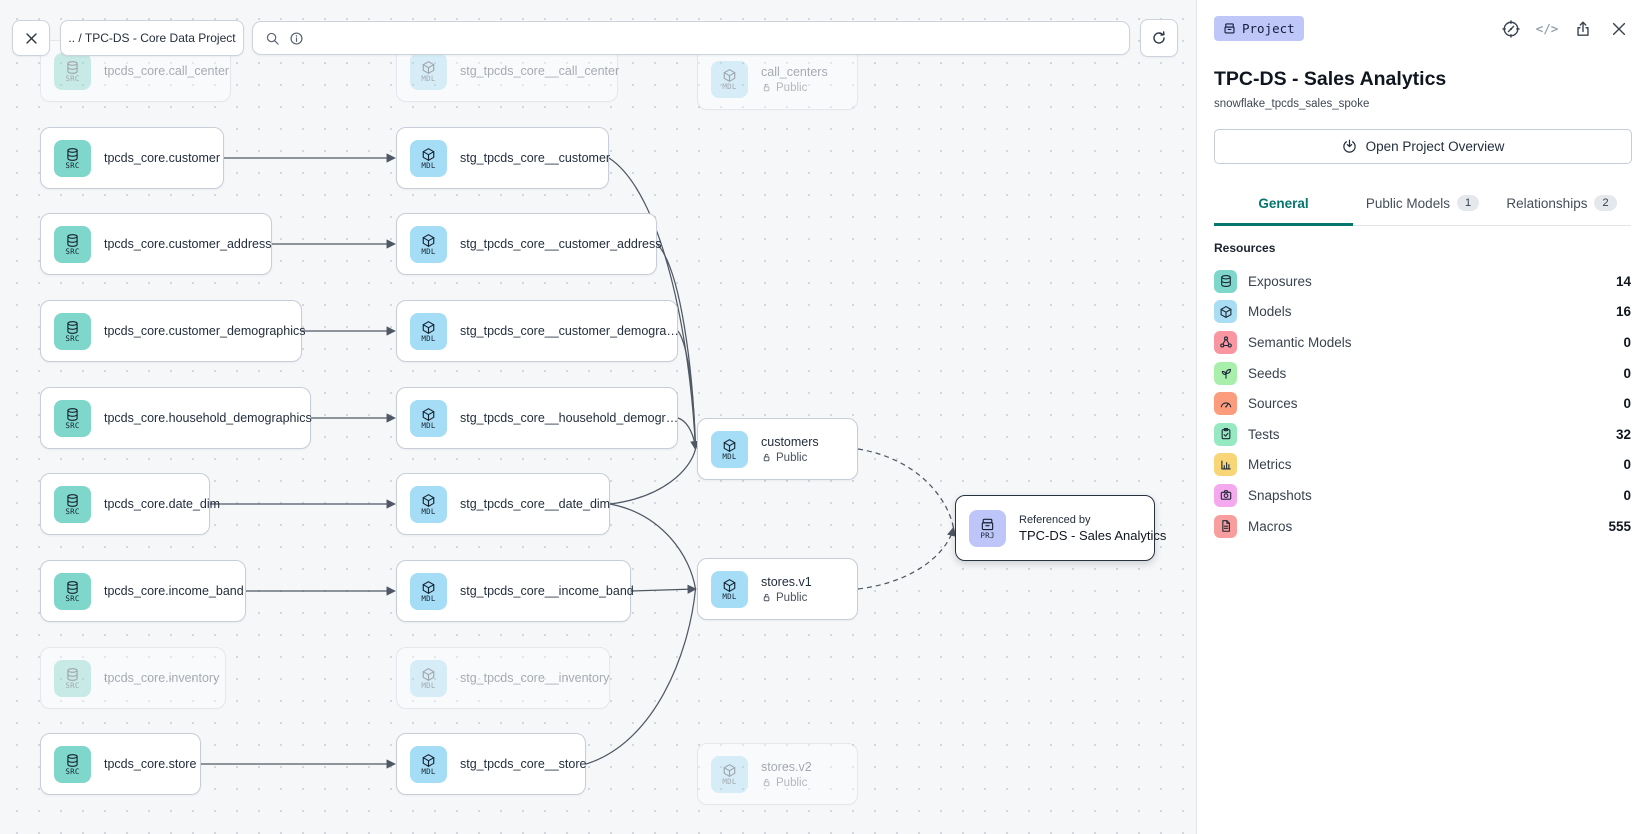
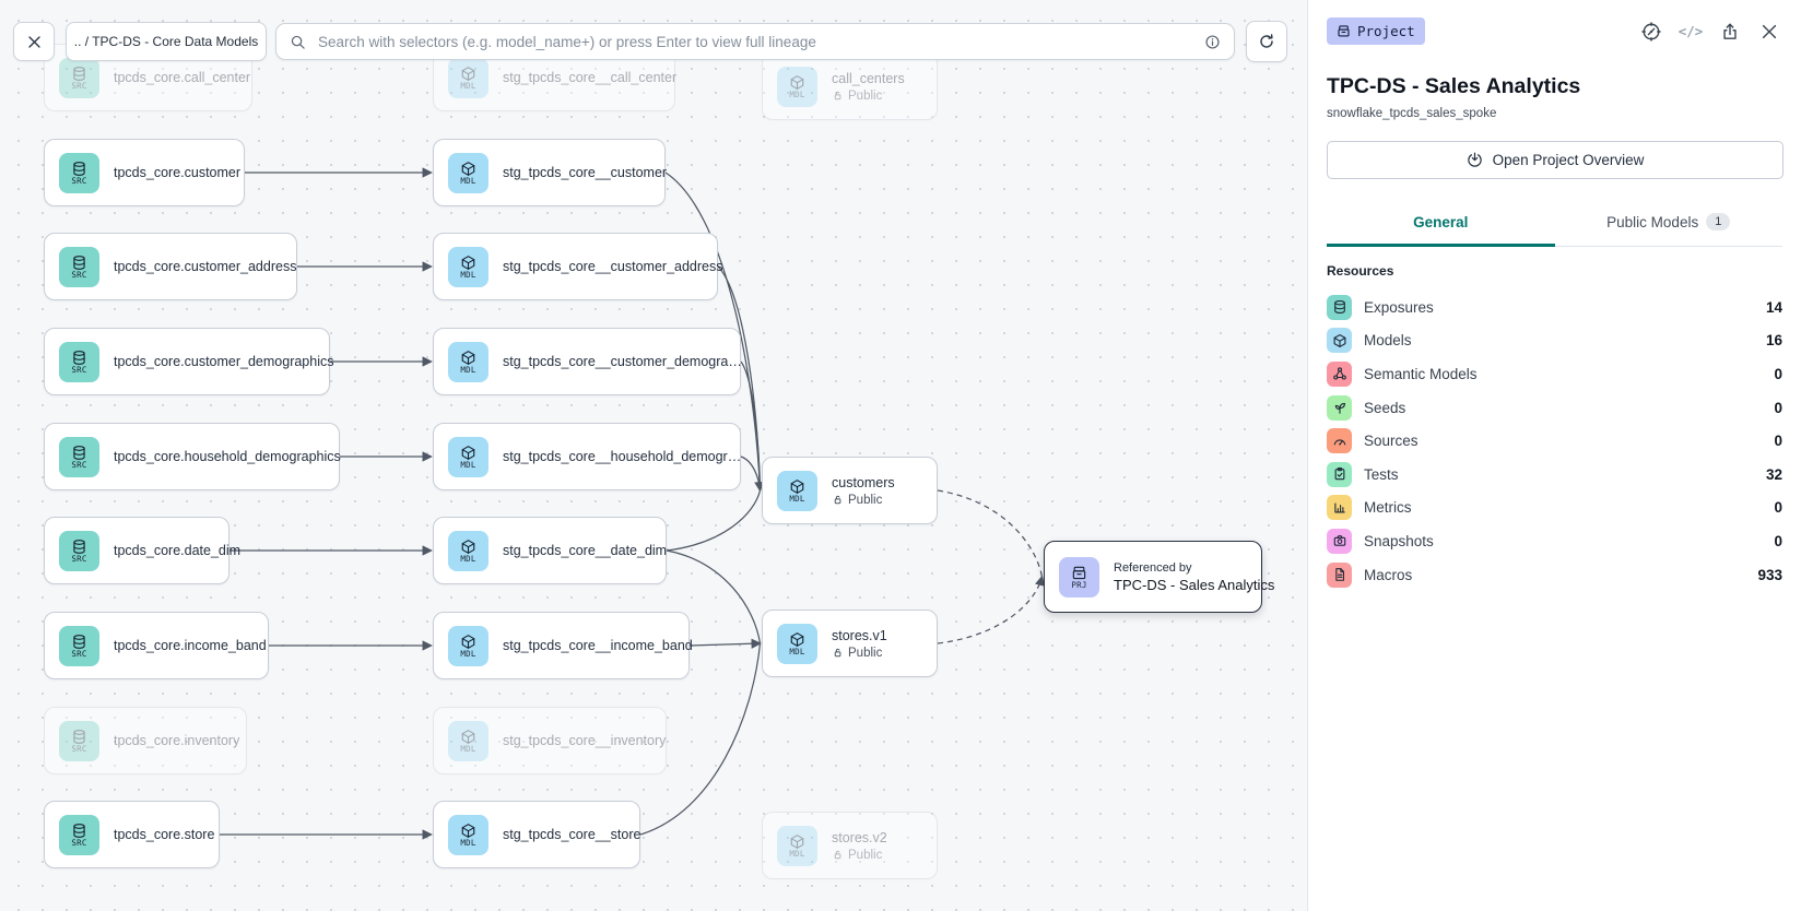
  SRC
  tpcds_core.call_center
  SRC
  tpcds_core.customer
  SRC
  tpcds_core.customer_address
  SRC
  tpcds_core.customer_demographics
  SRC
  tpcds_core.household_demographics
  SRC
  tpcds_core.date_dim
  SRC
  tpcds_core.income_band
  SRC
  tpcds_core.inventory
  SRC
  tpcds_core.store
  MDL
  stg_tpcds_core__call_center
  MDL
  stg_tpcds_core__customer
  MDL
  stg_tpcds_core__customer_address
  MDL
  stg_tpcds_core__customer_demogra…
  MDL
  stg_tpcds_core__household_demogr…
  MDL
  stg_tpcds_core__date_dim
  MDL
  stg_tpcds_core__income_band
  MDL
  stg_tpcds_core__inventory
  MDL
  stg_tpcds_core__store
  MDL
  call_centers
  Public
  MDL
  customers
  Public
  MDL
  stores.v1
  Public
  MDL
  stores.v2
  Public
  PRJ
  Referenced by
  TPC-DS - Sales Analytics
- .. / TPC-DS - Core Data Project
+ .. / TPC-DS - Core Data Models
+ Search with selectors (e.g. model_name+) or press Enter to view full lineage
  Project
  </>
  TPC-DS - Sales Analytics
  snowflake_tpcds_sales_spoke
  Open Project Overview
  General
  Public Models
  1
- Relationships
- 2
  Resources
  Exposures
  14
  Models
  16
  Semantic Models
  0
  Seeds
  0
  Sources
  0
  Tests
  32
  Metrics
  0
  Snapshots
  0
  Macros
- 555
+ 933
